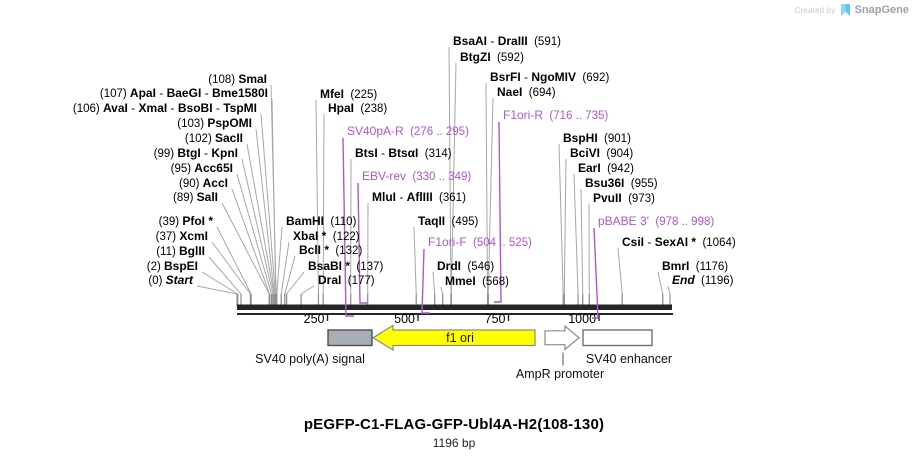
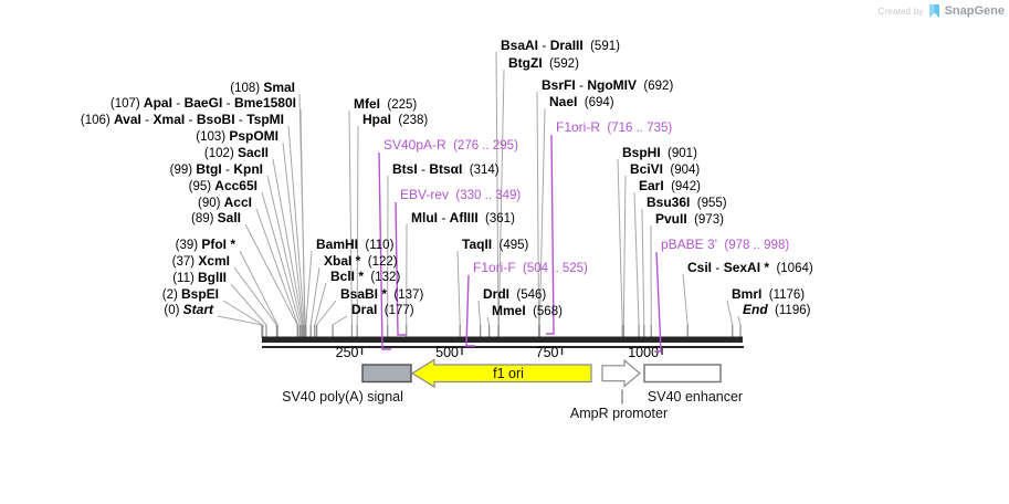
  Created by
  SnapGene
  250
  500
  750
  1000
  (108) SmaI
  (107) ApaI - BaeGI - Bme1580I
  (106) AvaI - XmaI - BsoBI - TspMI
  (103) PspOMI
  (102) SacII
  (99) BtgI - KpnI
  (95) Acc65I
  (90) AccI
  (89) SalI
  (39) PfoI *
  (37) XcmI
  (11) BglII
  (2) BspEI
  (0) Start
  BamHI (110)
  XbaI * (122)
  BclI * (132)
  BsaBI * (137)
  DraI (177)
  MfeI (225)
  HpaI (238)
  SV40pA-R (276 .. 295)
  BtsI - BtsαI (314)
  EBV-rev (330 .. 349)
  MluI - AflIII (361)
  TaqII (495)
  F1ori-F (504 .. 525)
  DrdI (546)
  MmeI (568)
  BsaAI - DraIII (591)
  BtgZI (592)
  BsrFI - NgoMIV (692)
  NaeI (694)
  F1ori-R (716 .. 735)
  BspHI (901)
  BciVI (904)
  EarI (942)
  Bsu36I (955)
  PvuII (973)
  pBABE 3' (978 .. 998)
  CsiI - SexAI * (1064)
  BmrI (1176)
  End (1196)
  SV40 poly(A) signal
  f1 ori
  AmpR promoter
  SV40 enhancer
- pEGFP-C1-FLAG-GFP-Ubl4A-H2(108-130)
- 1196 bp
